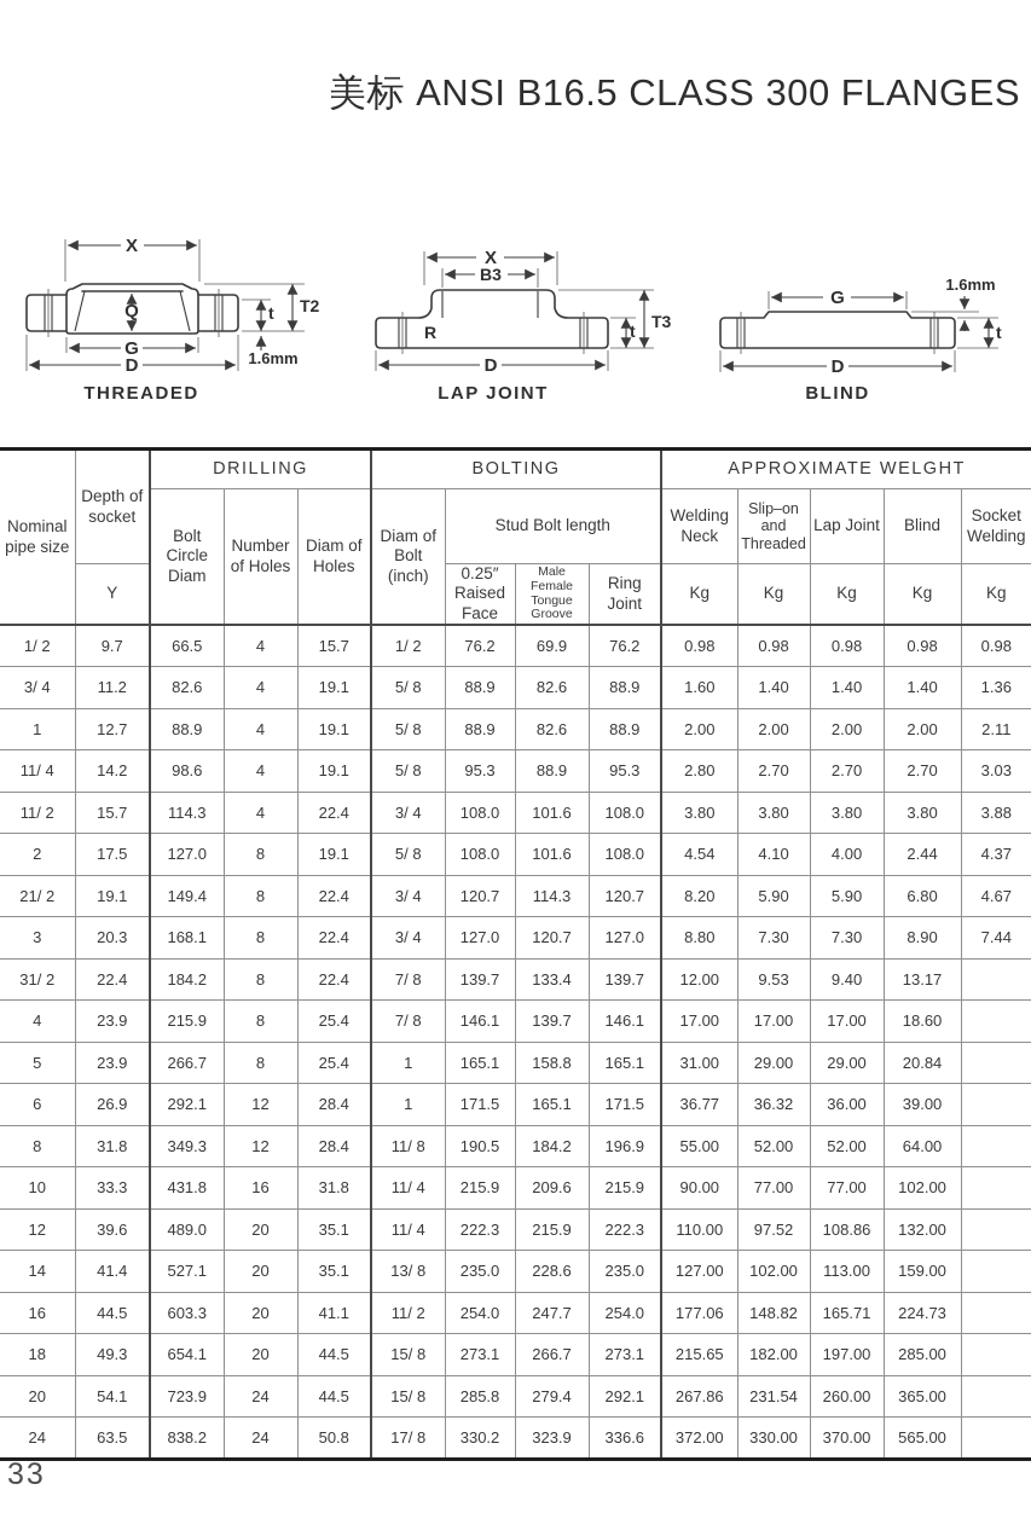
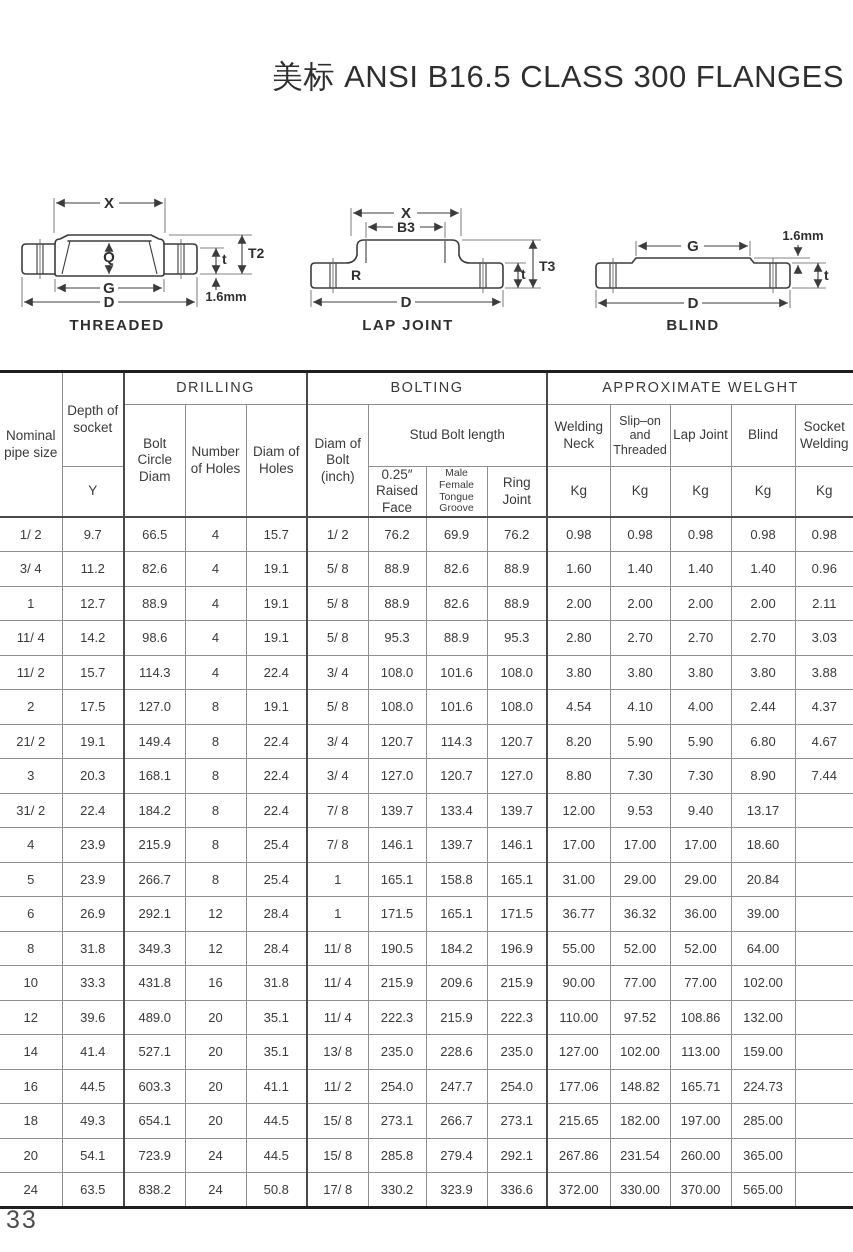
  美标 ANSI B16.5 CLASS 300 FLANGES
  X
  Q
  G
  D
  t
  T2
  1.6mm
  THREADED
  R
  X
  B3
  T3
  t
  D
  LAP JOINT
  G
  1.6mm
  t
  D
  BLIND
  Nominal pipe size	Depth of socket	DRILLING	BOLTING	APPROXIMATE WELGHT
  Bolt Circle Diam	Number of Holes	Diam of Holes	Diam of Bolt (inch)	Stud Bolt length	Welding Neck	Slip–on and Threaded	Lap Joint	Blind	Socket Welding
  Y	0.25″ Raised Face	Male Female Tongue Groove	Ring Joint	Kg	Kg	Kg	Kg	Kg
  1/ 2	9.7	66.5	4	15.7	1/ 2	76.2	69.9	76.2	0.98	0.98	0.98	0.98	0.98
- 3/ 4	11.2	82.6	4	19.1	5/ 8	88.9	82.6	88.9	1.60	1.40	1.40	1.40	1.36
+ 3/ 4	11.2	82.6	4	19.1	5/ 8	88.9	82.6	88.9	1.60	1.40	1.40	1.40	0.96
  1	12.7	88.9	4	19.1	5/ 8	88.9	82.6	88.9	2.00	2.00	2.00	2.00	2.11
  11/ 4	14.2	98.6	4	19.1	5/ 8	95.3	88.9	95.3	2.80	2.70	2.70	2.70	3.03
  11/ 2	15.7	114.3	4	22.4	3/ 4	108.0	101.6	108.0	3.80	3.80	3.80	3.80	3.88
  2	17.5	127.0	8	19.1	5/ 8	108.0	101.6	108.0	4.54	4.10	4.00	2.44	4.37
  21/ 2	19.1	149.4	8	22.4	3/ 4	120.7	114.3	120.7	8.20	5.90	5.90	6.80	4.67
  3	20.3	168.1	8	22.4	3/ 4	127.0	120.7	127.0	8.80	7.30	7.30	8.90	7.44
  31/ 2	22.4	184.2	8	22.4	7/ 8	139.7	133.4	139.7	12.00	9.53	9.40	13.17
  4	23.9	215.9	8	25.4	7/ 8	146.1	139.7	146.1	17.00	17.00	17.00	18.60
  5	23.9	266.7	8	25.4	1	165.1	158.8	165.1	31.00	29.00	29.00	20.84
  6	26.9	292.1	12	28.4	1	171.5	165.1	171.5	36.77	36.32	36.00	39.00
  8	31.8	349.3	12	28.4	11/ 8	190.5	184.2	196.9	55.00	52.00	52.00	64.00
  10	33.3	431.8	16	31.8	11/ 4	215.9	209.6	215.9	90.00	77.00	77.00	102.00
  12	39.6	489.0	20	35.1	11/ 4	222.3	215.9	222.3	110.00	97.52	108.86	132.00
  14	41.4	527.1	20	35.1	13/ 8	235.0	228.6	235.0	127.00	102.00	113.00	159.00
  16	44.5	603.3	20	41.1	11/ 2	254.0	247.7	254.0	177.06	148.82	165.71	224.73
  18	49.3	654.1	20	44.5	15/ 8	273.1	266.7	273.1	215.65	182.00	197.00	285.00
  20	54.1	723.9	24	44.5	15/ 8	285.8	279.4	292.1	267.86	231.54	260.00	365.00
  24	63.5	838.2	24	50.8	17/ 8	330.2	323.9	336.6	372.00	330.00	370.00	565.00
  33
